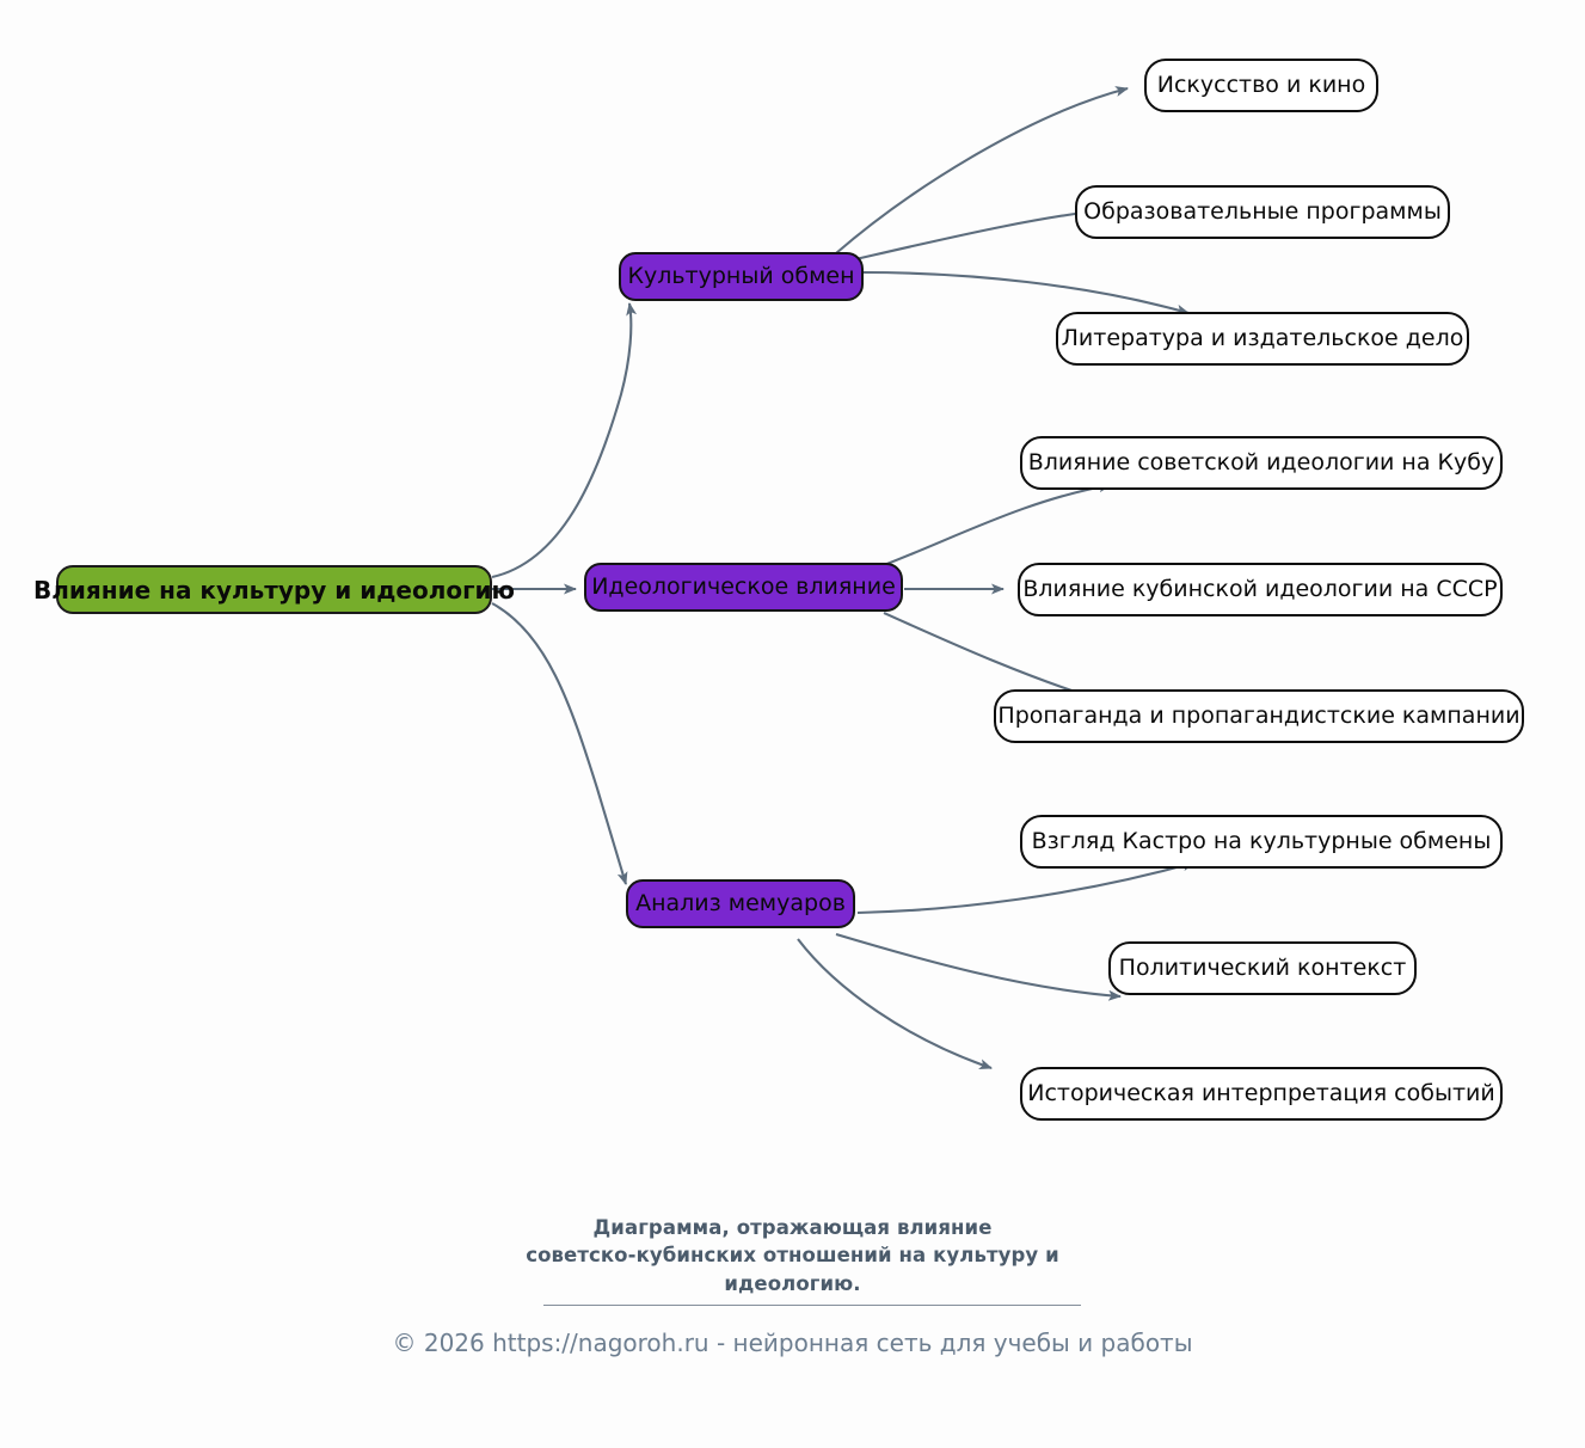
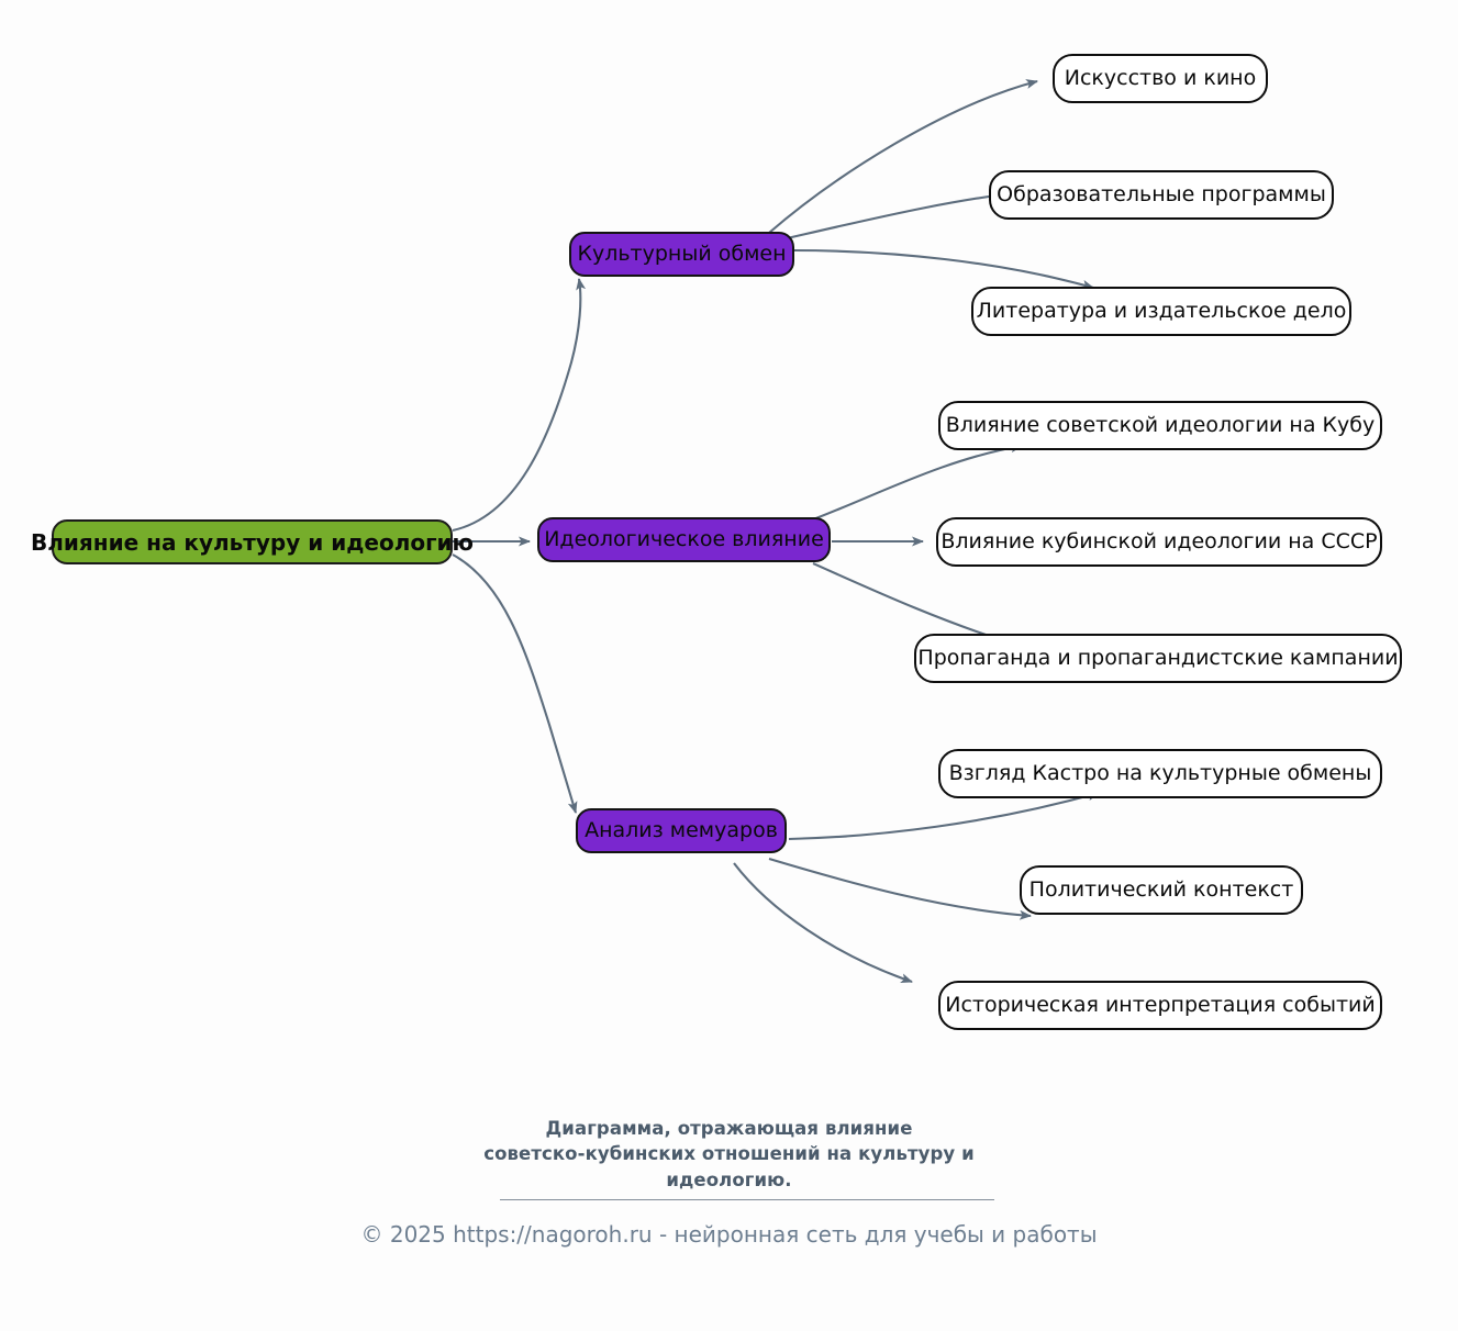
  Влияние на культуру и идеологию
  Культурный обмен
  Искусство и кино
  Образовательные программы
  Литература и издательское дело
  Идеологическое влияние
  Влияние советской идеологии на Кубу
  Влияние кубинской идеологии на СССР
  Пропаганда и пропагандистские кампании
  Анализ мемуаров
  Взгляд Кастро на культурные обмены
  Политический контекст
  Историческая интерпретация событий
  Диаграмма, отражающая влияние
  советско-кубинских отношений на культуру и
  идеологию.
- © 2026 https://nagoroh.ru - нейронная сеть для учебы и работы
+ © 2025 https://nagoroh.ru - нейронная сеть для учебы и работы
